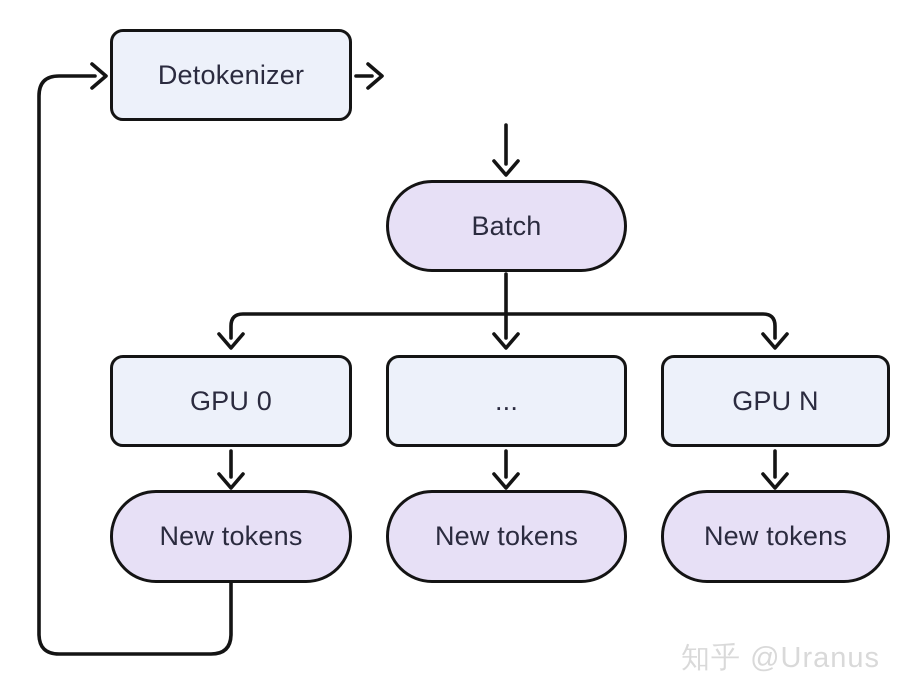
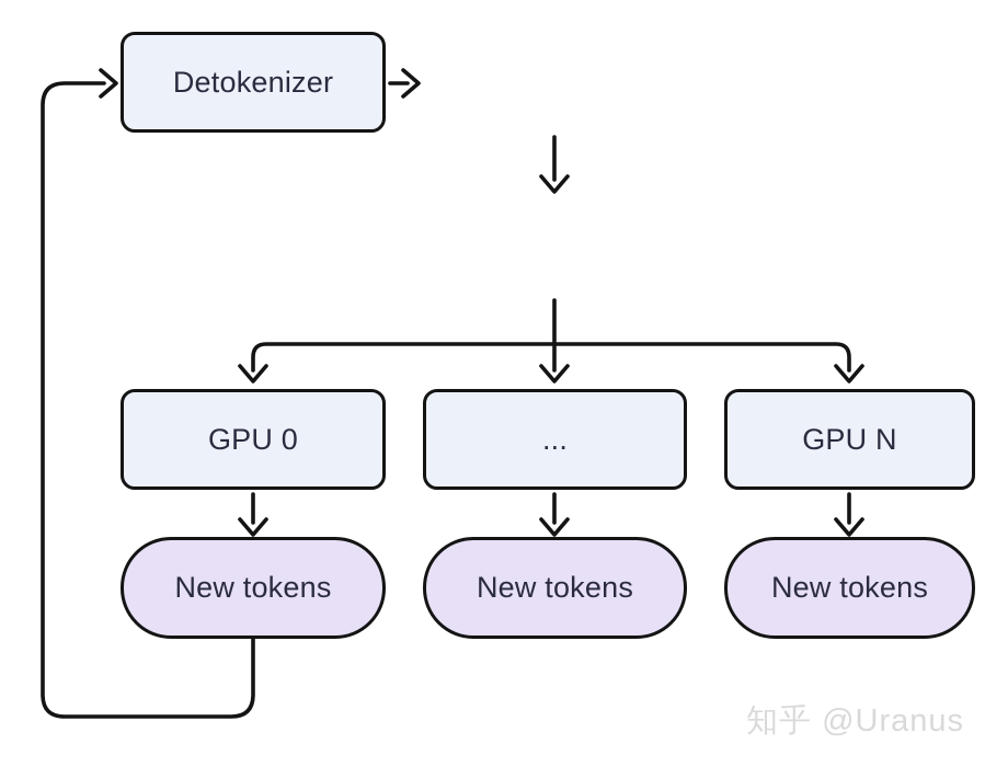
  Detokenizer
- Batch
  GPU 0
  ...
  GPU N
  New tokens
  New tokens
  New tokens
  知乎 @Uranus
